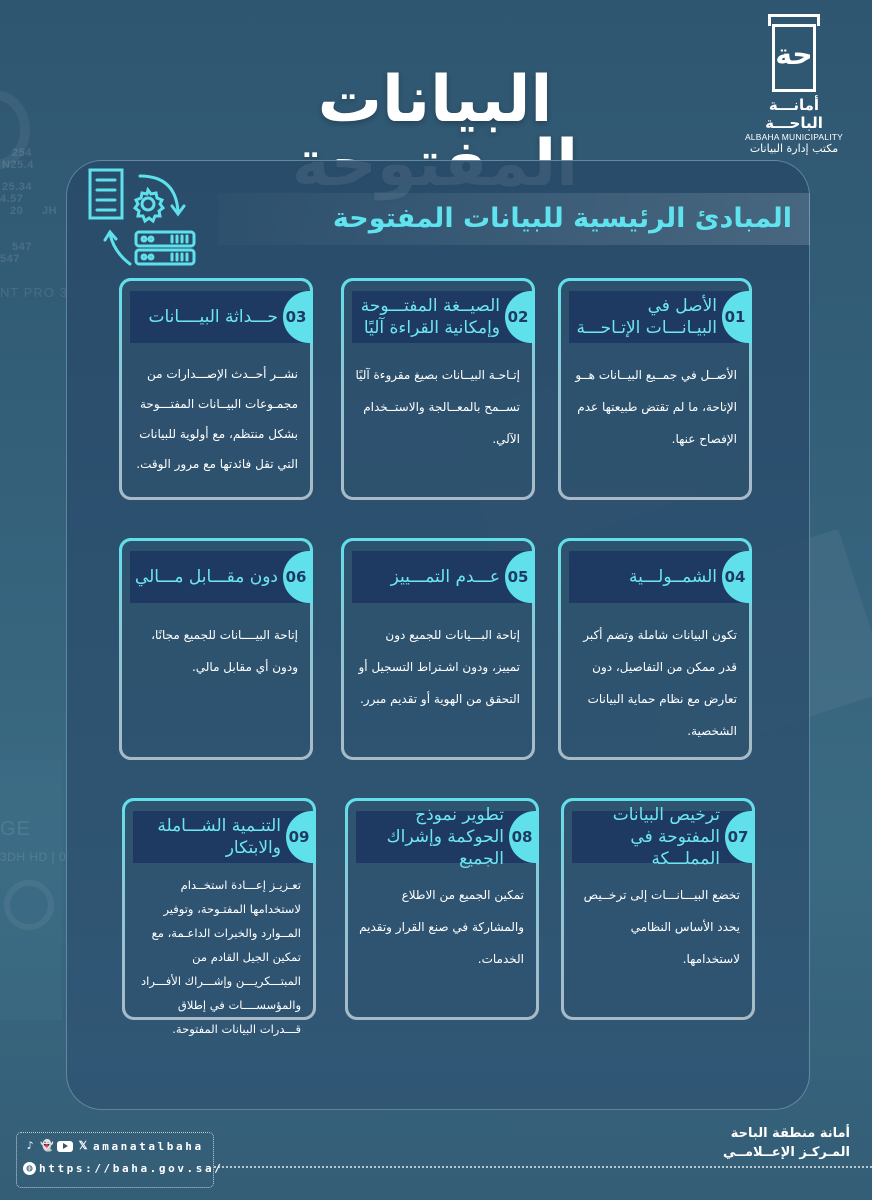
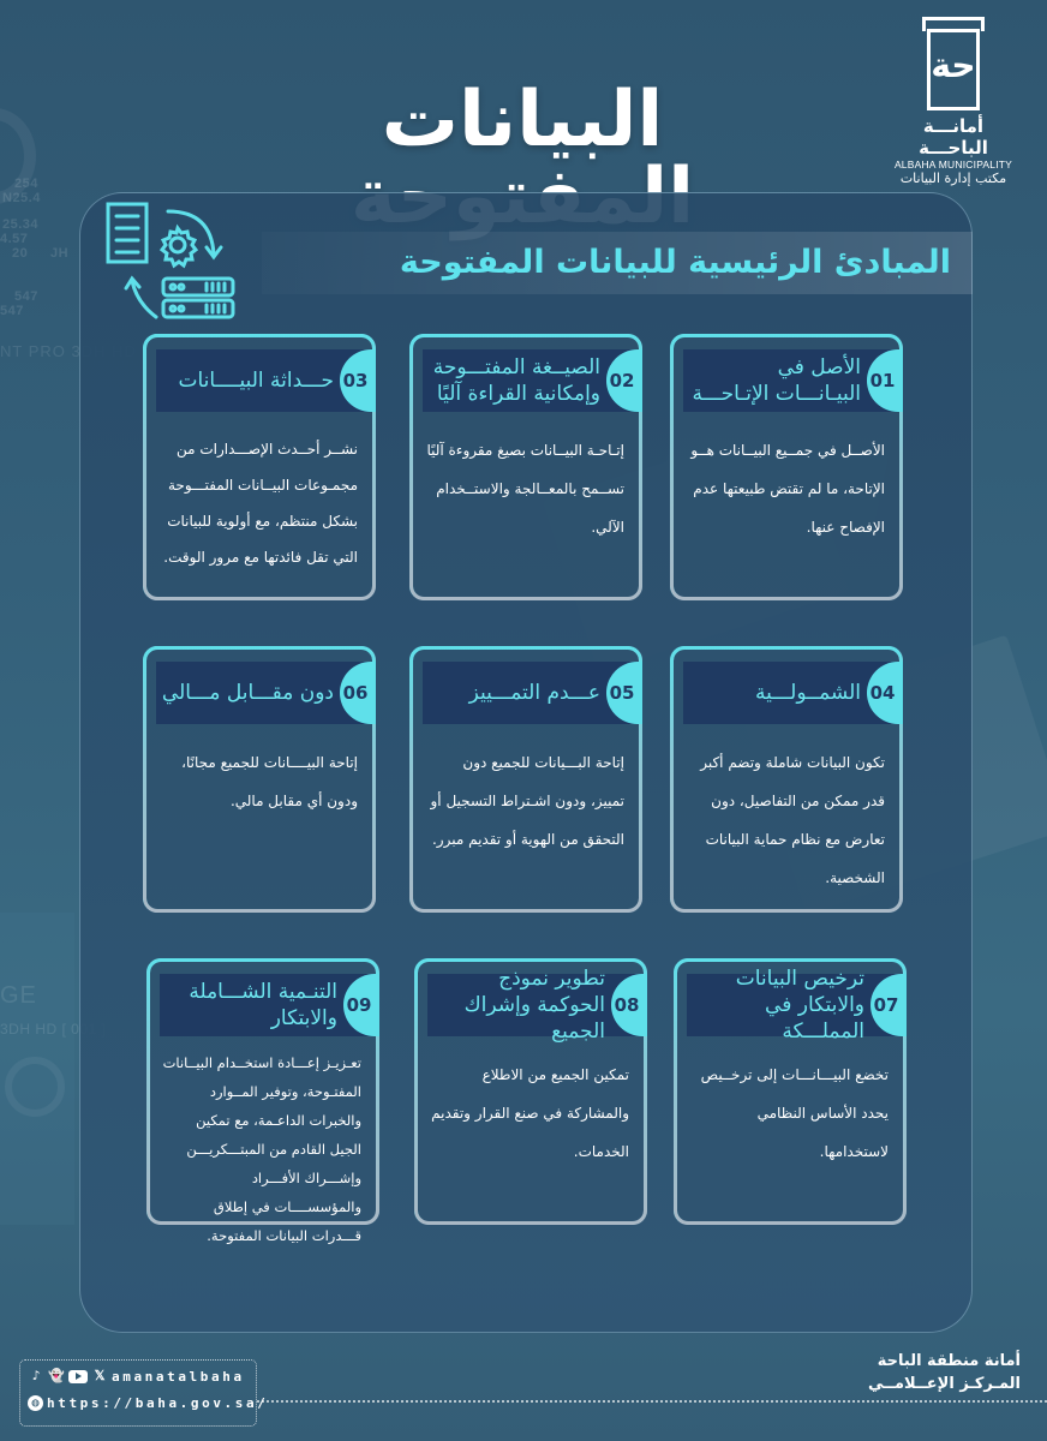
  254
  N25.4
  25.34
  4.57
  20
  JH
  547
  547
  3DH HD [ 0
  حة
  أمانـــة الباحـــة
  ALBAHA MUNICIPALITY
  مكتب إدارة البيانات
  المبادئ الرئيسية للبيانات المفتوحة
  01
  الأصل في البيـانـــات الإتـاحـــة
  الأصــل في جمــيع البيــانات هــو الإتاحة، ما لم تقتض طبيعتها عدم الإفصاح عنها.
  02
  الصيــغة المفتـــوحة وإمكانية القراءة آليًا
  إتـاحـة البيــانات بصيغ مقروءة آليًا تســمح بالمعــالجة والاستــخدام الآلي.
  03
  حـــداثة البيــــانات
  نشــر أحــدث الإصـــدارات من مجمـوعات البيــانات المفتـــوحة بشكل منتظم، مع أولوية للبيانات التي تقل فائدتها مع مرور الوقت.
  04
  الشمــولـــية
  تكون البيانات شاملة وتضم أكبر قدر ممكن من التفاصيل، دون تعارض مع نظام حماية البيانات الشخصية.
  05
  عـــدم التمـــييز
  إتاحة البـــيانات للجميع دون تمييز، ودون اشـتراط التسجيل أو التحقق من الهوية أو تقديم مبرر.
  06
  دون مقـــابل مـــالي
  إتاحة البيــــانات للجميع مجانًا، ودون أي مقابل مالي.
  07
- ترخيص البيانات المفتوحة في المملـــكة
+ ترخيص البيانات والابتكار في المملـــكة
  تخضع البيـــانـــات إلى ترخــيص يحدد الأساس النظامي لاستخدامها.
  08
  تطوير نموذج الحوكمة وإشراك الجميع
  تمكين الجميع من الاطلاع والمشاركة في صنع القرار وتقديم الخدمات.
  09
  التنـمية الشـــاملة والابتكار
- تعـزيـز إعـــادة استخــدام لاستخدامها المفتـوحة، وتوفير المــوارد والخبرات الداعـمة، مع تمكين الجيل القادم من المبتـــكريـــن وإشـــراك الأفـــراد والمؤسســــات في إطلاق قـــدرات البيانات المفتوحة.
+ تعـزيـز إعـــادة استخــدام البيــانات المفتـوحة، وتوفير المــوارد والخبرات الداعـمة، مع تمكين الجيل القادم من المبتـــكريـــن وإشـــراك الأفـــراد والمؤسســــات في إطلاق قـــدرات البيانات المفتوحة.
  ♪
  👻
  𝕏
  amanatalbaha
  ◍
  https://baha.gov.sa/
  أمانة منطقة الباحة
  المـركـز الإعــلامــي
